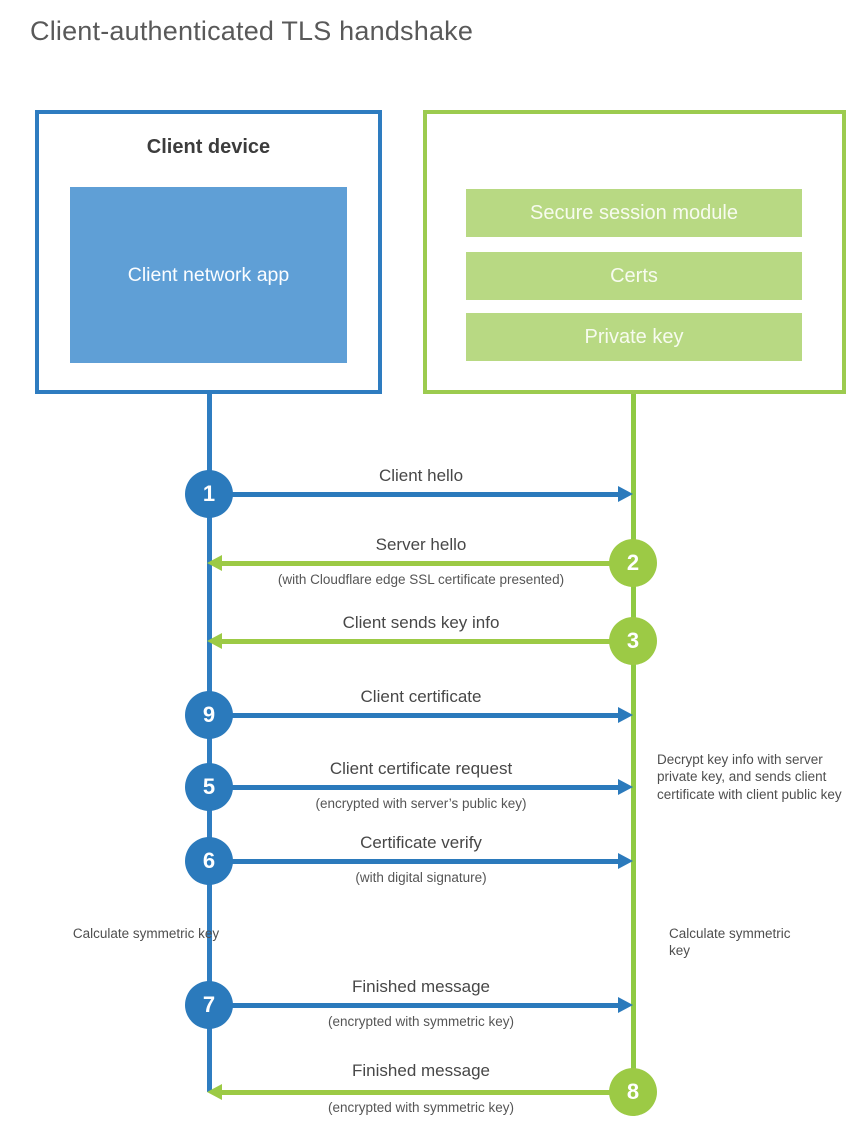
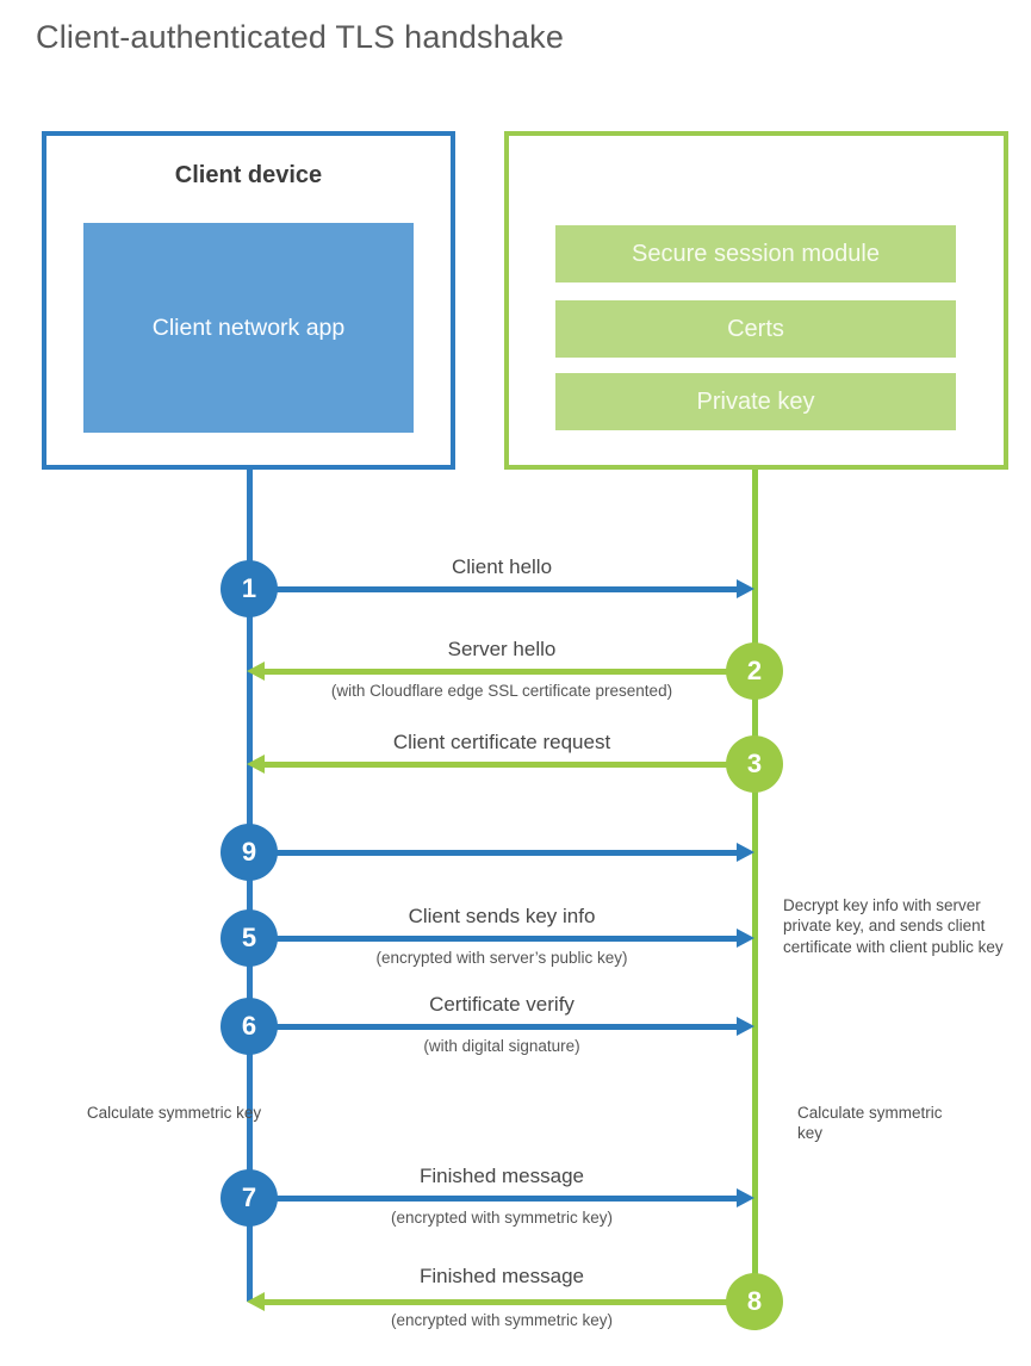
  Client-authenticated TLS handshake
  Client device
  Client network app
  Secure session module
  Certs
  Private key
  Client hello
  1
  Server hello
  (with Cloudflare edge SSL certificate presented)
  2
- Client sends key info
+ Client certificate request
  3
- Client certificate
  9
- Client certificate request
+ Client sends key info
  (encrypted with server’s public key)
  5
  Certificate verify
  (with digital signature)
  6
  Finished message
  (encrypted with symmetric key)
  7
  Finished message
  (encrypted with symmetric key)
  8
  Decrypt key info with server private key, and sends client certificate with client public key
  Calculate symmetric key
  Calculate symmetric key
